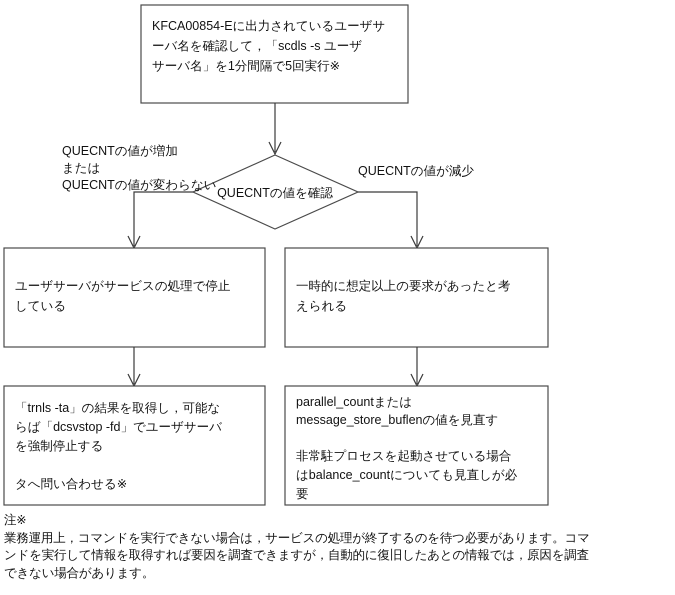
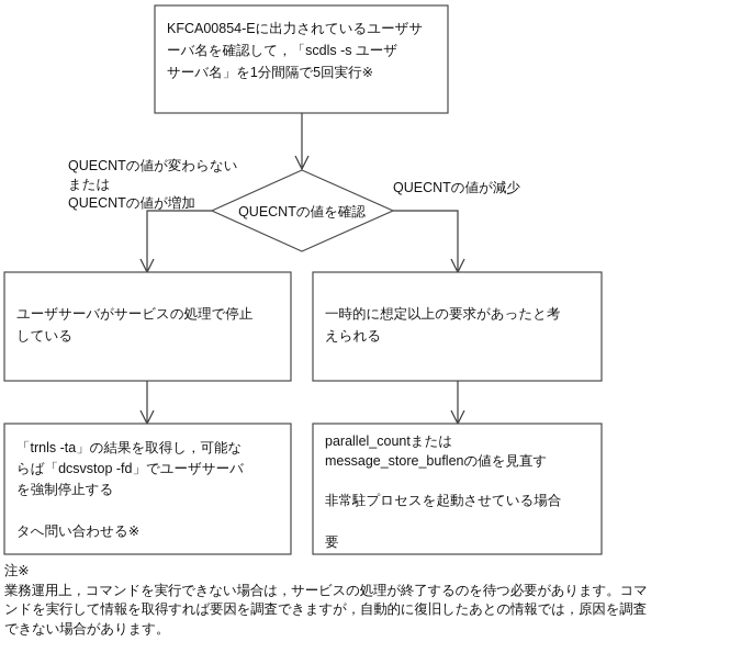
  KFCA00854-Eに出力されているユーザサ
  ーバ名を確認して，「scdls -s ユーザ
  サーバ名」を1分間隔で5回実行※
  QUECNTの値を確認
- QUECNTの値が増加
+ QUECNTの値が変わらない
  または
- QUECNTの値が変わらない
+ QUECNTの値が増加
  QUECNTの値が減少
  ユーザサーバがサービスの処理で停止
  している
  一時的に想定以上の要求があったと考
  えられる
  「trnls -ta」の結果を取得し，可能な
  らば「dcsvstop -fd」でユーザサーバ
  を強制停止する
  タへ問い合わせる※
  parallel_countまたは
  message_store_buflenの値を見直す
  非常駐プロセスを起動させている場合
- はbalance_countについても見直しが必
  要
  注※
  業務運用上，コマンドを実行できない場合は，サービスの処理が終了するのを待つ必要があります。コマ
  ンドを実行して情報を取得すれば要因を調査できますが，自動的に復旧したあとの情報では，原因を調査
  できない場合があります。
